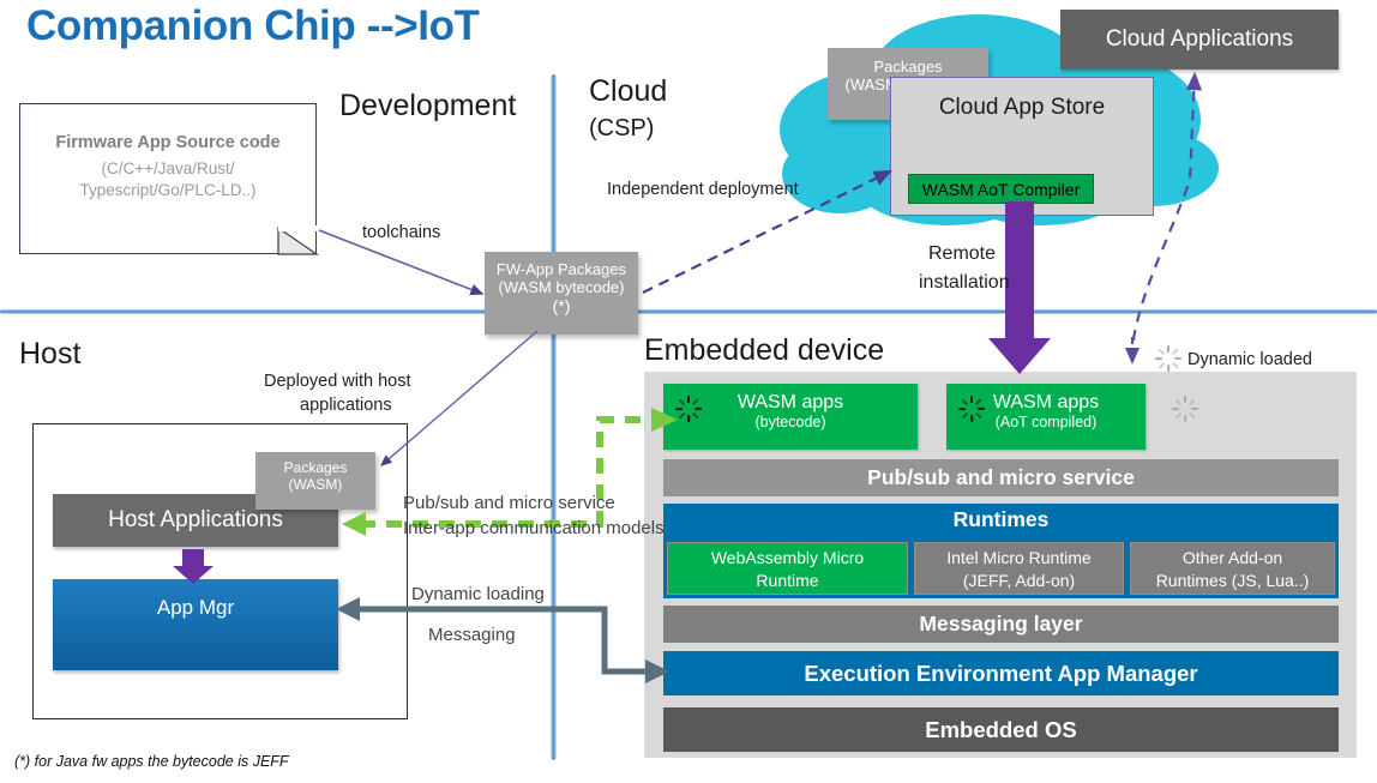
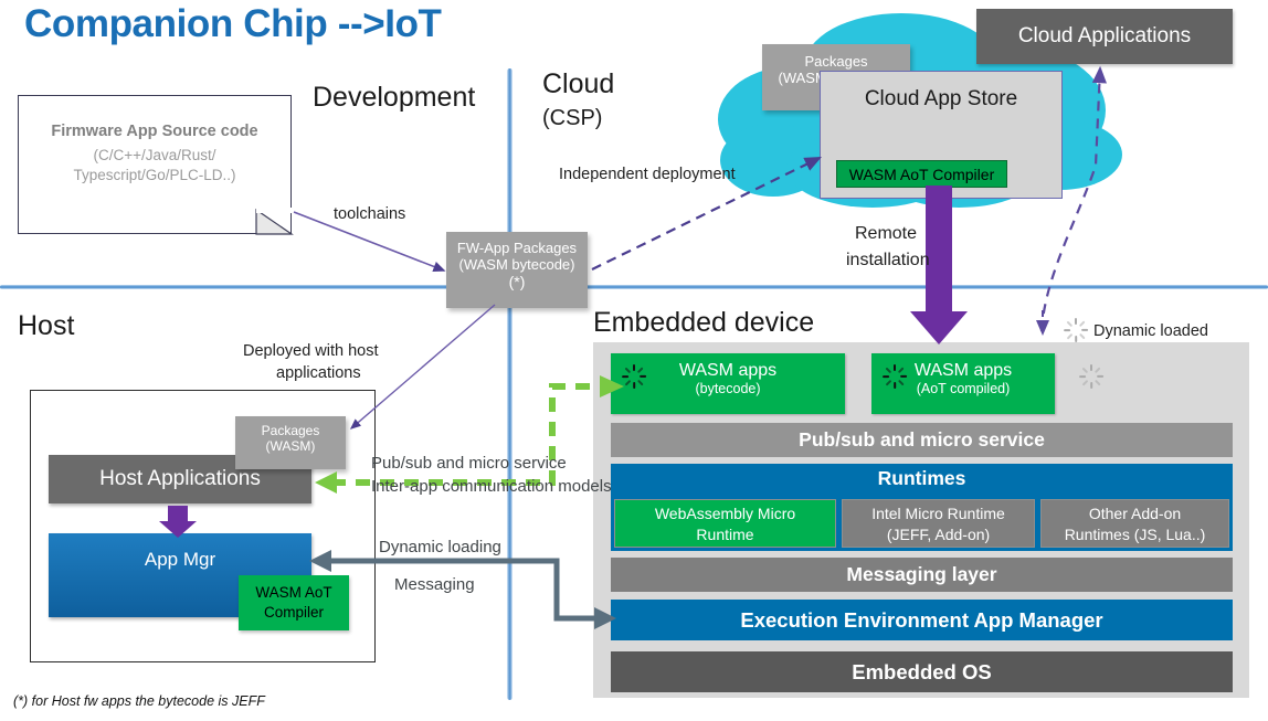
  Companion Chip -->IoT
  Development
  Cloud
  (CSP)
  Host
  Embedded device
  Cloud Applications
  Packages
  Cloud App Store
  WASM AoT Compiler
  Firmware App Source code
  (C/C++/Java/Rust/
  Typescript/Go/PLC-LD..)
  FW-App Packages
  (WASM bytecode)
  (*)
  Host Applications
  Packages
  (WASM)
  App Mgr
+ WASM AoT
+ Compiler
- (*) for Java fw apps the bytecode is JEFF
+ (*) for Host fw apps the bytecode is JEFF
  WASM apps
  (bytecode)
  WASM apps
  (AoT compiled)
  Dynamic loaded
  Pub/sub and micro service
  Runtimes
  WebAssembly Micro
  Runtime
  Intel Micro Runtime
  (JEFF, Add-on)
  Other Add-on
  Runtimes (JS, Lua..)
  Messaging layer
  Execution Environment App Manager
  Embedded OS
  toolchains
  Independent deployment
  Remote
  installation
  Deployed with host
  applications
  Pub/sub and micro service
  Inter-app communication models
  Dynamic loading
  Messaging
